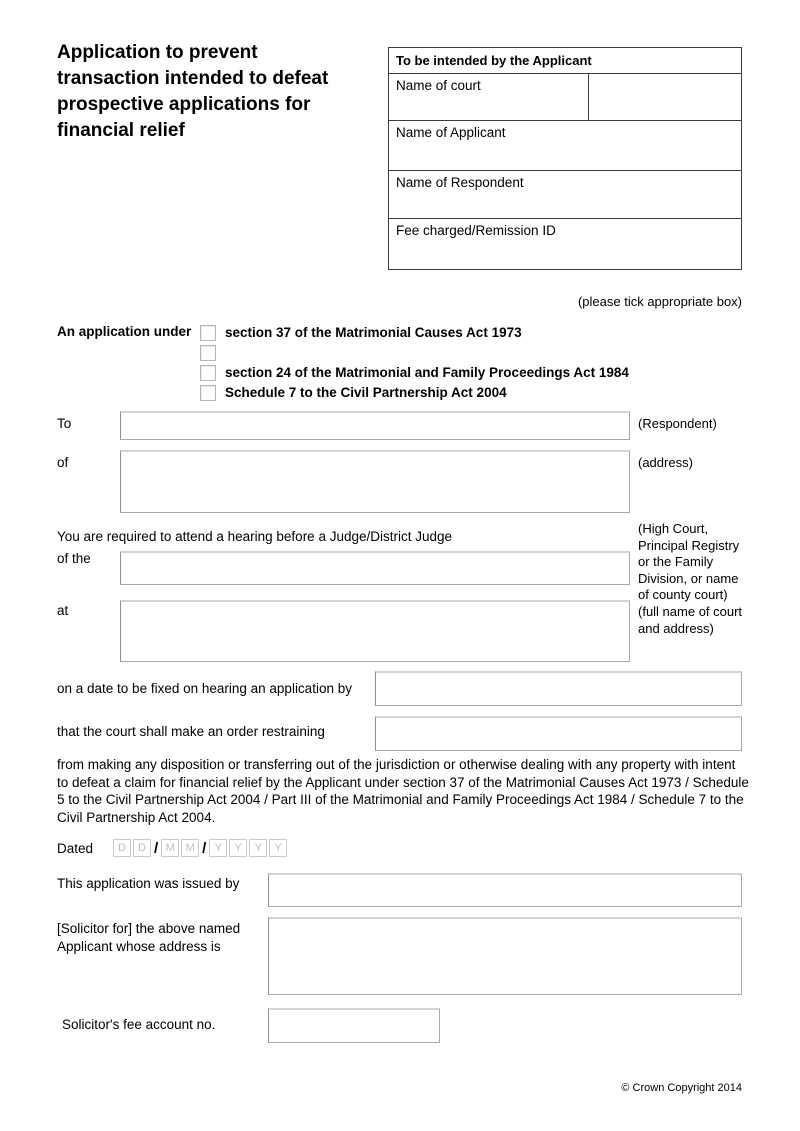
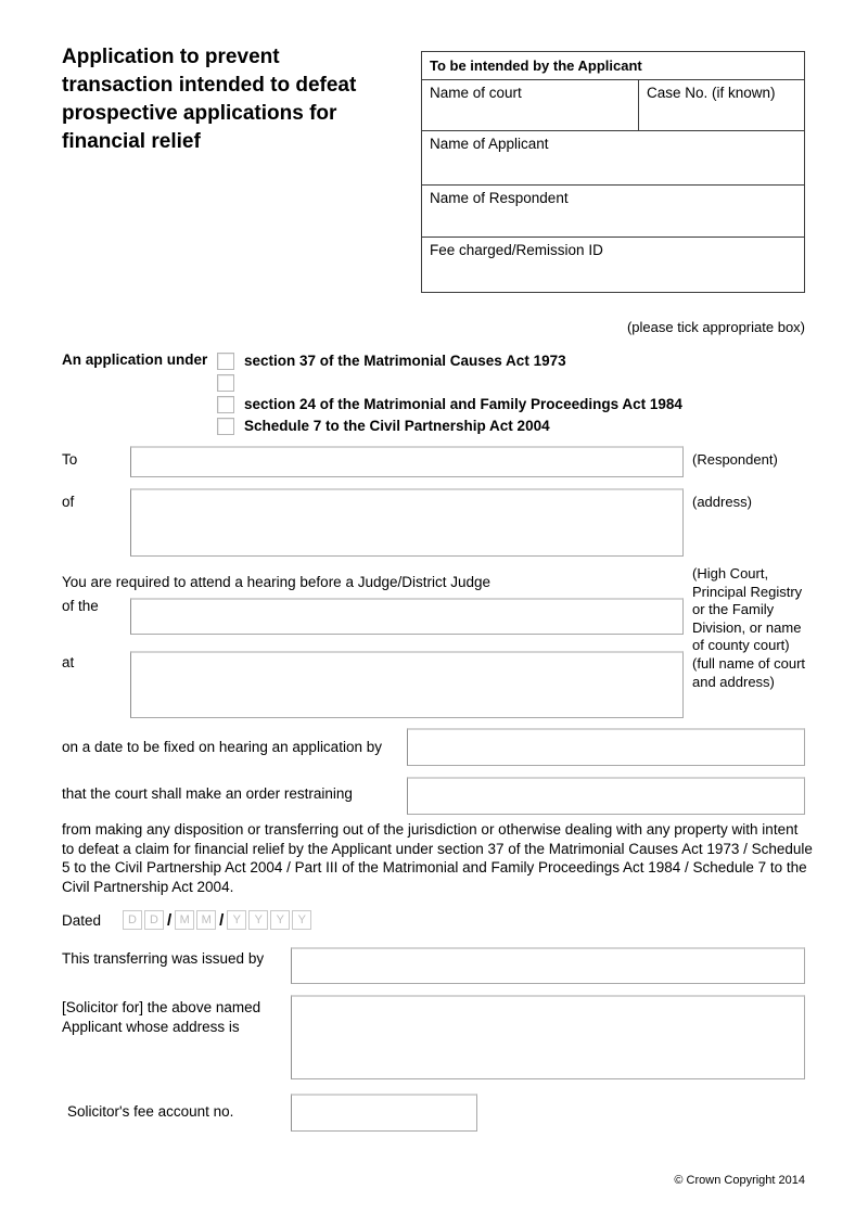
  Application to prevent
  transaction intended to defeat
  prospective applications for
  financial relief
  To be intended by the Applicant
  Name of court
+ Case No. (if known)
  Name of Applicant
  Name of Respondent
  Fee charged/Remission ID
  (please tick appropriate box)
  An application under
  section 37 of the Matrimonial Causes Act 1973
  section 24 of the Matrimonial and Family Proceedings Act 1984
  Schedule 7 to the Civil Partnership Act 2004
  To
  (Respondent)
  of
  (address)
  You are required to attend a hearing before a Judge/District Judge
  (High Court,
  Principal Registry
  or the Family
  Division, or name
  of county court)
  of the
  at
  (full name of court
  and address)
  on a date to be fixed on hearing an application by
  that the court shall make an order restraining
  from making any disposition or transferring out of the jurisdiction or otherwise dealing with any property with intent to defeat a claim for financial relief by the Applicant under section 37 of the Matrimonial Causes Act 1973 / Schedule 5 to the Civil Partnership Act 2004 / Part III of the Matrimonial and Family Proceedings Act 1984 / Schedule 7 to the Civil Partnership Act 2004.
  Dated
  D
  D
  /
  M
  M
  /
  Y
  Y
  Y
  Y
- This application was issued by
+ This transferring was issued by
  [Solicitor for] the above named
  Applicant whose address is
  Solicitor's fee account no.
  © Crown Copyright 2014
